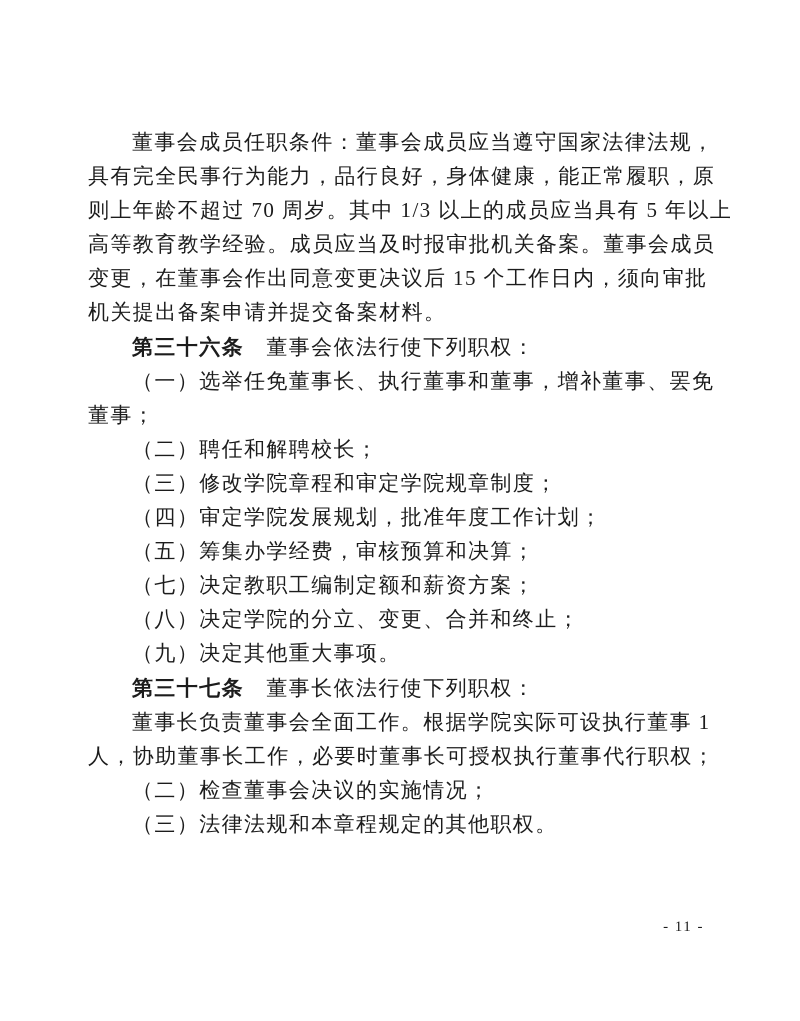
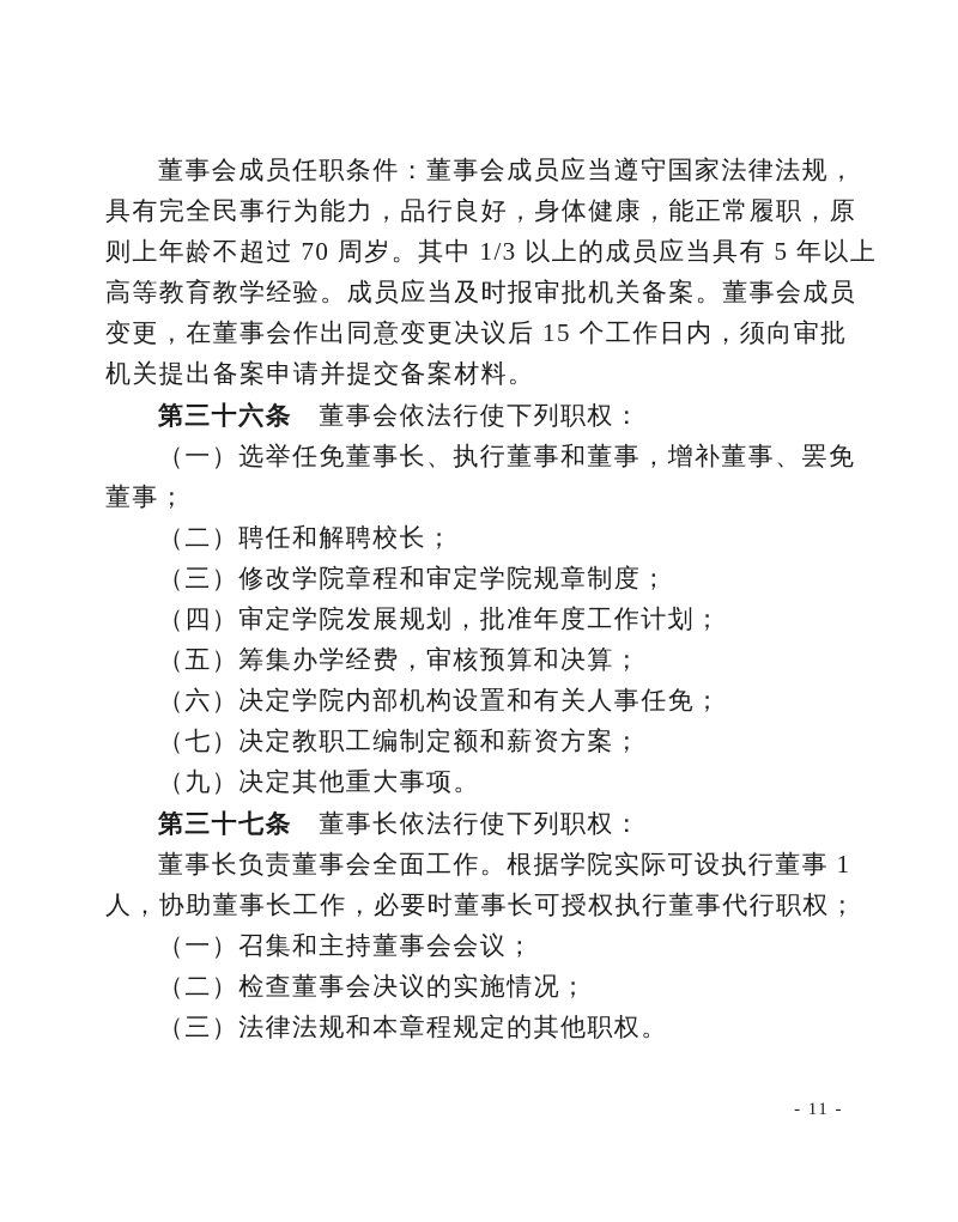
  董事会成员任职条件：董事会成员应当遵守国家法律法规，
  具有完全民事行为能力，品行良好，身体健康，能正常履职，原
  则上年龄不超过 70 周岁。其中 1/3 以上的成员应当具有 5 年以上
  高等教育教学经验。成员应当及时报审批机关备案。董事会成员
  变更，在董事会作出同意变更决议后 15 个工作日内，须向审批
  机关提出备案申请并提交备案材料。
  第三十六条 董事会依法行使下列职权：
  （一）选举任免董事长、执行董事和董事，增补董事、罢免
  董事；
  （二）聘任和解聘校长；
  （三）修改学院章程和审定学院规章制度；
  （四）审定学院发展规划，批准年度工作计划；
  （五）筹集办学经费，审核预算和决算；
+ （六）决定学院内部机构设置和有关人事任免；
  （七）决定教职工编制定额和薪资方案；
- （八）决定学院的分立、变更、合并和终止；
  （九）决定其他重大事项。
  第三十七条 董事长依法行使下列职权：
  董事长负责董事会全面工作。根据学院实际可设执行董事 1
  人，协助董事长工作，必要时董事长可授权执行董事代行职权；
+ （一）召集和主持董事会会议；
  （二）检查董事会决议的实施情况；
  （三）法律法规和本章程规定的其他职权。
  - 11 -
